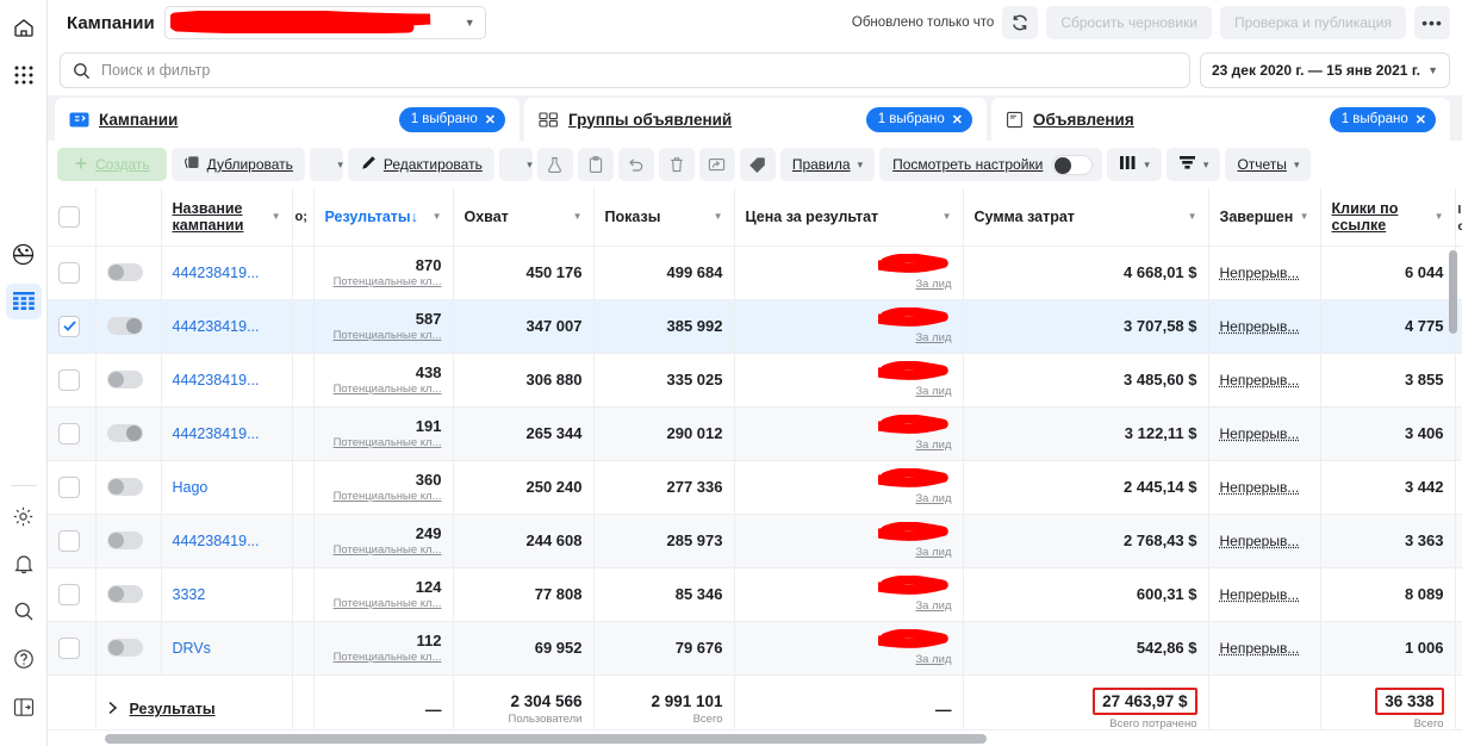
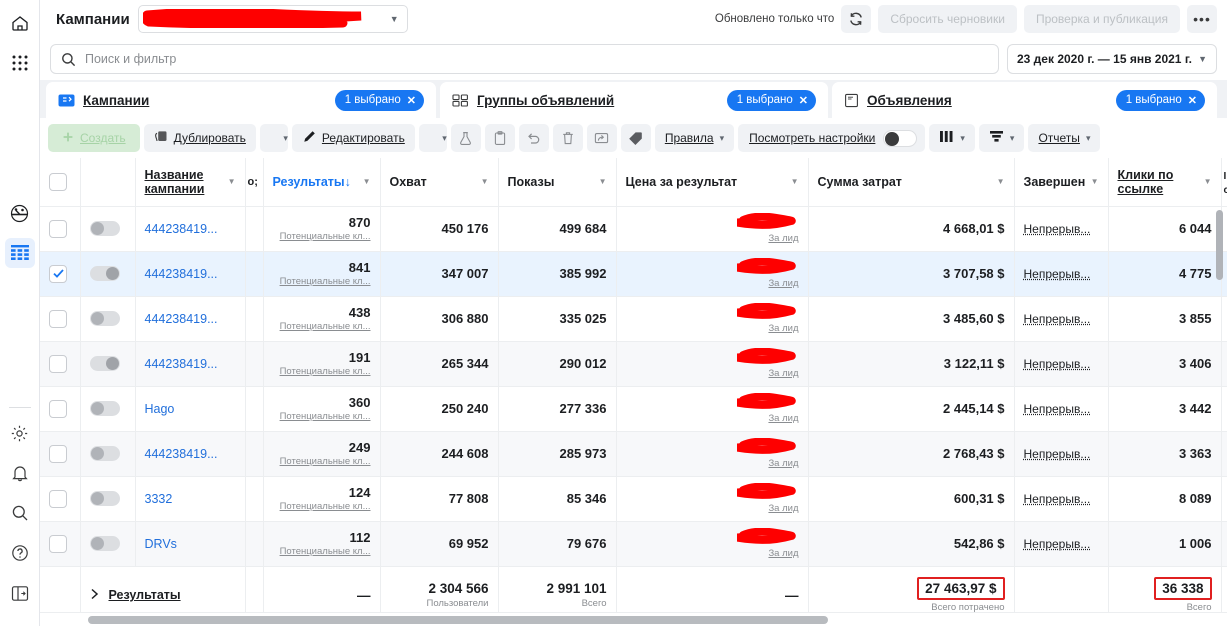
  Кампании
  ▼
  Обновлено только что
  Сбросить черновики
  Проверка и публикация
  •••
  Поиск и фильтр
  23 дек 2020 г. — 15 янв 2021 г.
  ▼
  Кампании
  1 выбрано
  ✕
  Группы объявлений
  1 выбрано
  ✕
  Объявления
  1 выбрано
  ✕
  Создать
  Дублировать
  ▾
  Редактировать
  ▾
  Правила
  ▾
  Посмотреть настройки
  ▾
  ▾
  Отчеты
  ▾
  		Название кампании ▼	о;	Результаты↓ ▼	Охват ▼	Показы ▼	Цена за результат ▼	Сумма затрат ▼	Завершен ▼	Клики по ссылке ▼	Ic
  		444238419...		870 Потенциальные кл...	450 176	499 684	За лид	4 668,01 $	Непрерыв...	6 044
- 		444238419...		587 Потенциальные кл...	347 007	385 992	За лид	3 707,58 $	Непрерыв...	4 775
+ 		444238419...		841 Потенциальные кл...	347 007	385 992	За лид	3 707,58 $	Непрерыв...	4 775
  		444238419...		438 Потенциальные кл...	306 880	335 025	За лид	3 485,60 $	Непрерыв...	3 855
  		444238419...		191 Потенциальные кл...	265 344	290 012	За лид	3 122,11 $	Непрерыв...	3 406
  		Hago		360 Потенциальные кл...	250 240	277 336	За лид	2 445,14 $	Непрерыв...	3 442
  		444238419...		249 Потенциальные кл...	244 608	285 973	За лид	2 768,43 $	Непрерыв...	3 363
  		3332		124 Потенциальные кл...	77 808	85 346	За лид	600,31 $	Непрерыв...	8 089
  		DRVs		112 Потенциальные кл...	69 952	79 676	За лид	542,86 $	Непрерыв...	1 006
  	Результаты		—	2 304 566 Пользователи	2 991 101 Всего	—	27 463,97 $ Всего потрачено		36 338 Всего
